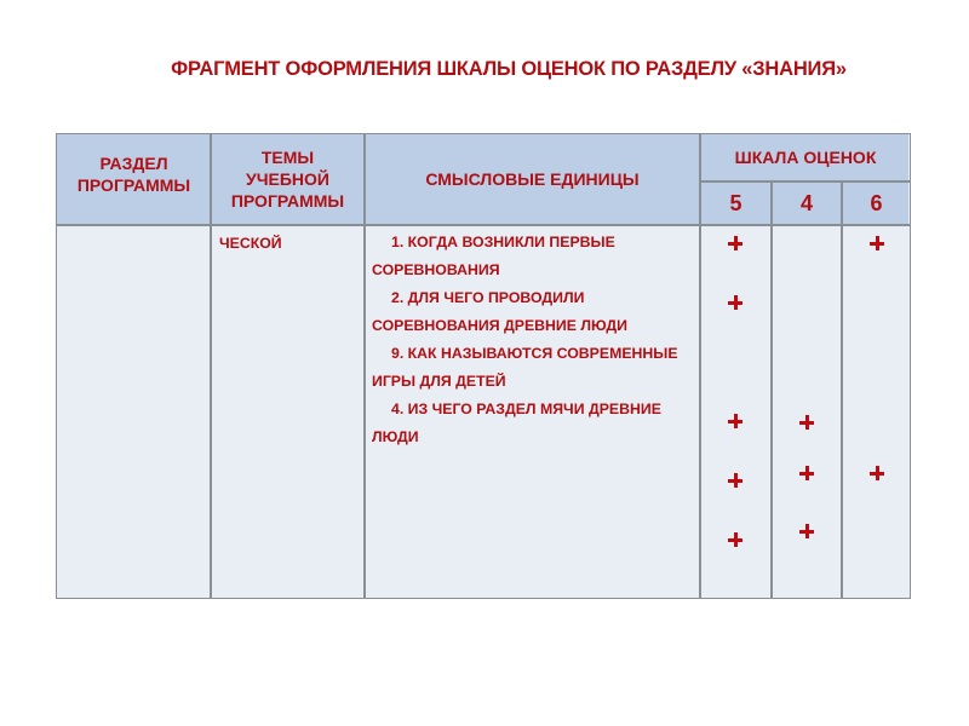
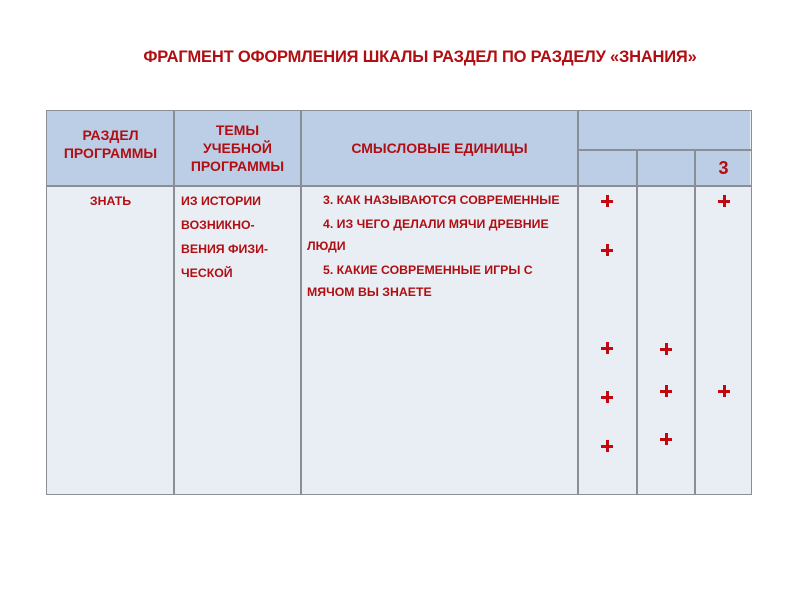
- ФРАГМЕНТ ОФОРМЛЕНИЯ ШКАЛЫ ОЦЕНОК ПО РАЗДЕЛУ «ЗНАНИЯ»
+ ФРАГМЕНТ ОФОРМЛЕНИЯ ШКАЛЫ РАЗДЕЛ ПО РАЗДЕЛУ «ЗНАНИЯ»
  РАЗДЕЛ
  ПРОГРАММЫ
  ТЕМЫ
  УЧЕБНОЙ
  ПРОГРАММЫ
  СМЫСЛОВЫЕ ЕДИНИЦЫ
- ШКАЛА ОЦЕНОК
- 5
- 4
- 6
+ 3
+ ЗНАТЬ
+ ИЗ ИСТОРИИ
+ ВОЗНИКНО-
+ ВЕНИЯ ФИЗИ-
  ЧЕСКОЙ
- 1. КОГДА ВОЗНИКЛИ ПЕРВЫЕ
- СОРЕВНОВАНИЯ
- 2. ДЛЯ ЧЕГО ПРОВОДИЛИ
- СОРЕВНОВАНИЯ ДРЕВНИЕ ЛЮДИ
- 9. КАК НАЗЫВАЮТСЯ СОВРЕМЕННЫЕ
+ 3. КАК НАЗЫВАЮТСЯ СОВРЕМЕННЫЕ
- ИГРЫ ДЛЯ ДЕТЕЙ
- 4. ИЗ ЧЕГО РАЗДЕЛ МЯЧИ ДРЕВНИЕ
+ 4. ИЗ ЧЕГО ДЕЛАЛИ МЯЧИ ДРЕВНИЕ
  ЛЮДИ
+ 5. КАКИЕ СОВРЕМЕННЫЕ ИГРЫ С
+ МЯЧОМ ВЫ ЗНАЕТЕ
